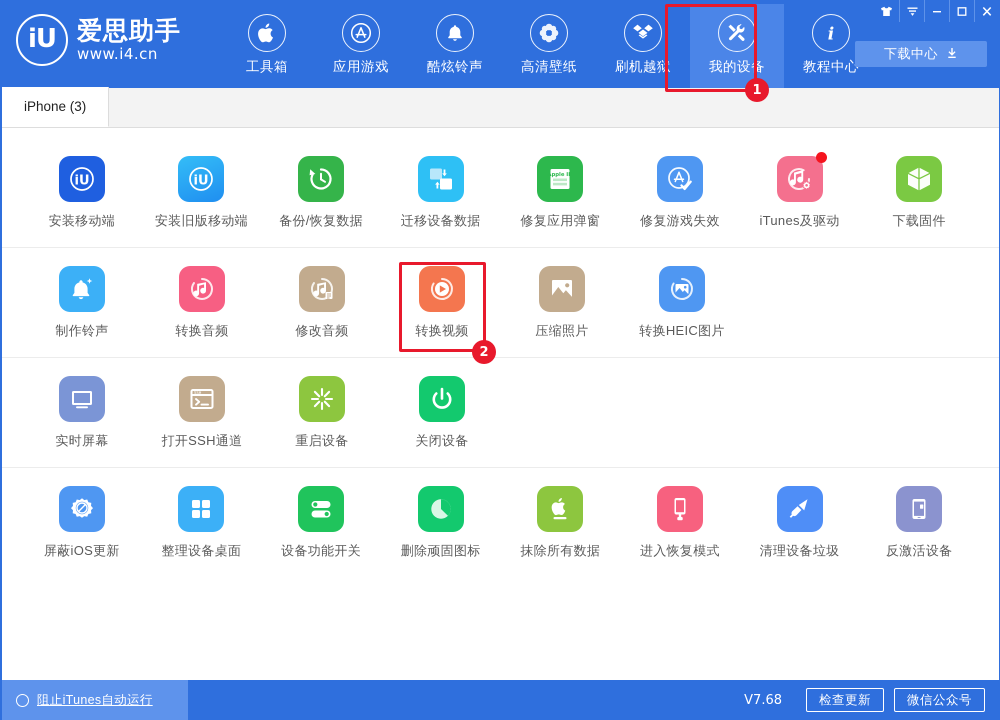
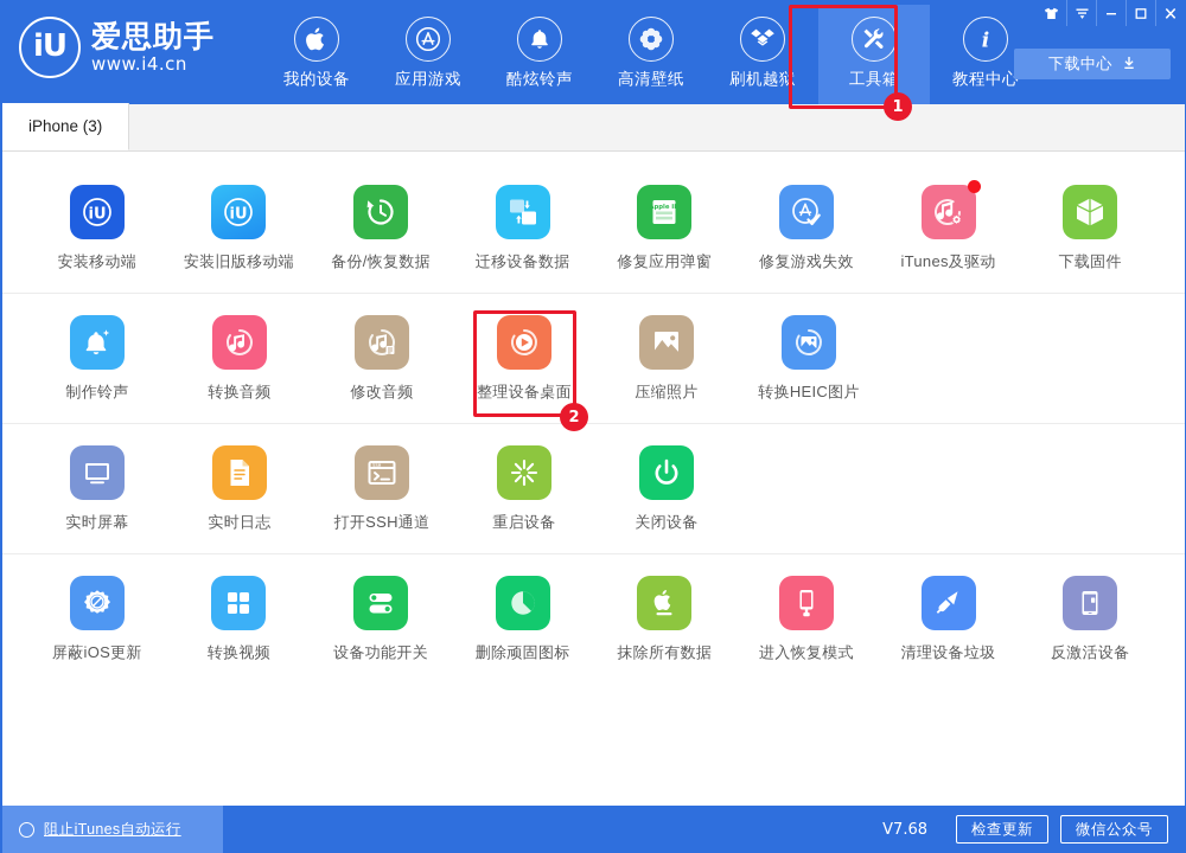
  iU
  爱思助手
  www.i4.cn
- 工具箱
+ 我的设备
  应用游戏
  酷炫铃声
  高清壁纸
  刷机越狱
- 我的设备
+ 工具箱
  i
  教程中心
  下载中心
  iPhone (3)
  iU
  安装移动端
  iU
  安装旧版移动端
  备份/恢复数据
  迁移设备数据
  修复应用弹窗
  修复游戏失效
  iTunes及驱动
  下载固件
  制作铃声
  转换音频
  修改音频
- 转换视频
+ 整理设备桌面
  压缩照片
  转换HEIC图片
  实时屏幕
+ 实时日志
  打开SSH通道
  重启设备
  关闭设备
  屏蔽iOS更新
- 整理设备桌面
+ 转换视频
  设备功能开关
  删除顽固图标
  抹除所有数据
  进入恢复模式
  清理设备垃圾
  反激活设备
  阻止iTunes自动运行
  V7.68
  检查更新
  微信公众号
  1
  2
